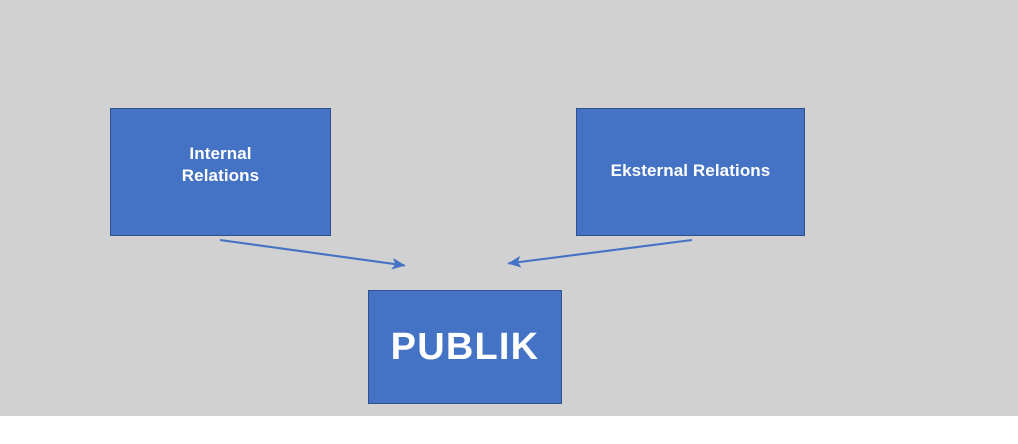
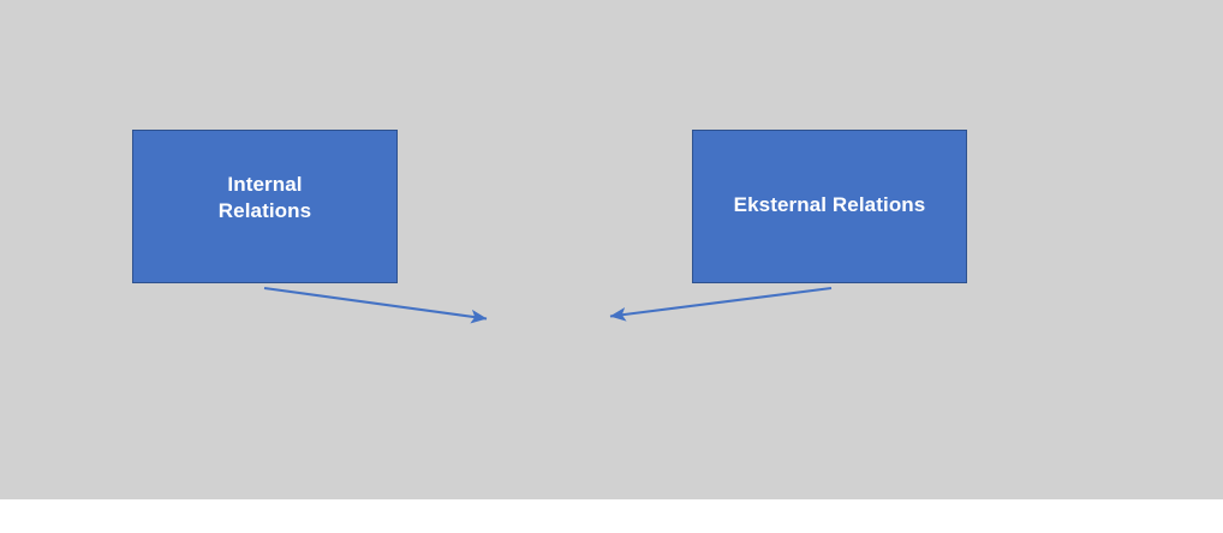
  Internal
  Relations
  Eksternal Relations
- PUBLIK
